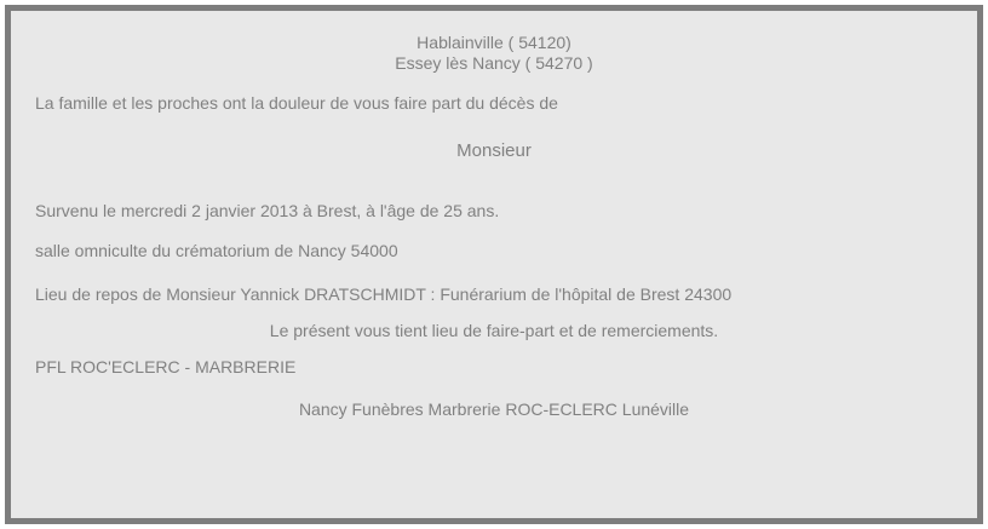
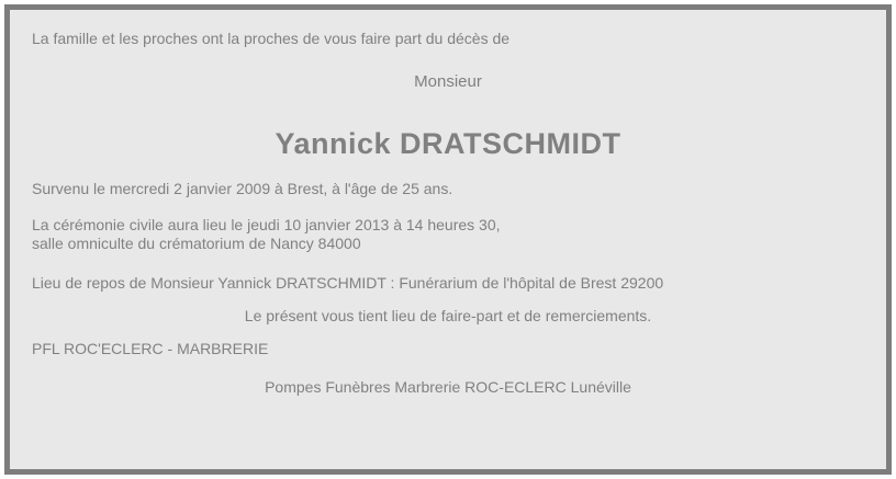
- Hablainville ( 54120)
- Essey lès Nancy ( 54270 )
- La famille et les proches ont la douleur de vous faire part du décès de
+ La famille et les proches ont la proches de vous faire part du décès de
  Monsieur
+ Yannick DRATSCHMIDT
- Survenu le mercredi 2 janvier 2013 à Brest, à l'âge de 25 ans.
+ Survenu le mercredi 2 janvier 2009 à Brest, à l'âge de 25 ans.
+ La cérémonie civile aura lieu le jeudi 10 janvier 2013 à 14 heures 30,
- salle omniculte du crématorium de Nancy 54000
+ salle omniculte du crématorium de Nancy 84000
- Lieu de repos de Monsieur Yannick DRATSCHMIDT : Funérarium de l'hôpital de Brest 24300
+ Lieu de repos de Monsieur Yannick DRATSCHMIDT : Funérarium de l'hôpital de Brest 29200
  Le présent vous tient lieu de faire-part et de remerciements.
  PFL ROC'ECLERC - MARBRERIE
- Nancy Funèbres Marbrerie ROC-ECLERC Lunéville
+ Pompes Funèbres Marbrerie ROC-ECLERC Lunéville
